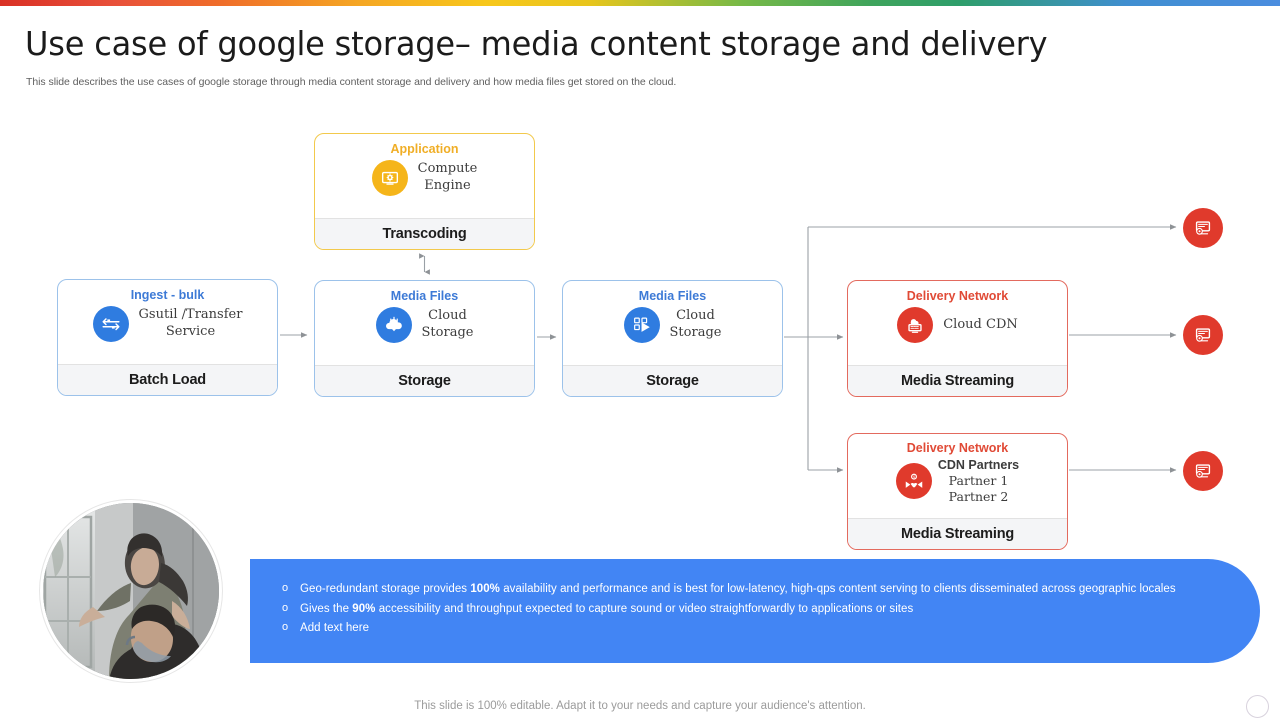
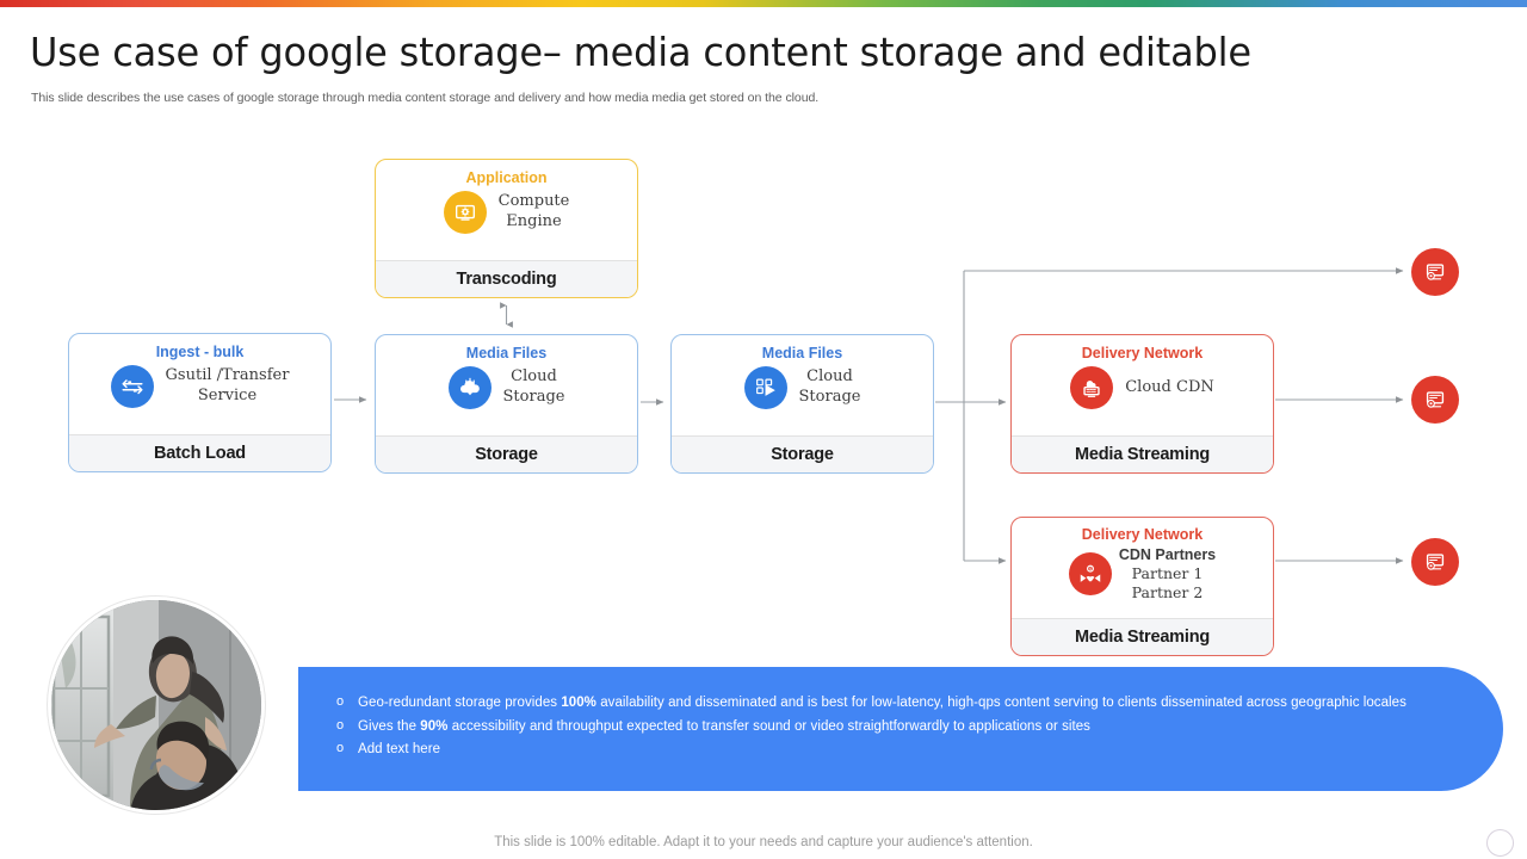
- Use case of google storage– media content storage and delivery
+ Use case of google storage– media content storage and editable
- This slide describes the use cases of google storage through media content storage and delivery and how media files get stored on the cloud.
+ This slide describes the use cases of google storage through media content storage and delivery and how media media get stored on the cloud.
  Application
  Compute
  Engine
  Transcoding
  Ingest - bulk
  Gsutil /Transfer
  Service
  Batch Load
  Media Files
  Cloud
  Storage
  Storage
  Media Files
  Cloud
  Storage
  Storage
  Delivery Network
  Cloud CDN
  Media Streaming
  Delivery Network
  CDN Partners
  Partner 1
  Partner 2
  Media Streaming
  o
- Geo-redundant storage provides 100% availability and performance and is best for low-latency, high-qps content serving to clients disseminated across geographic locales
+ Geo-redundant storage provides 100% availability and disseminated and is best for low-latency, high-qps content serving to clients disseminated across geographic locales
  o
- Gives the 90% accessibility and throughput expected to capture sound or video straightforwardly to applications or sites
+ Gives the 90% accessibility and throughput expected to transfer sound or video straightforwardly to applications or sites
  o
  Add text here
  This slide is 100% editable. Adapt it to your needs and capture your audience's attention.
